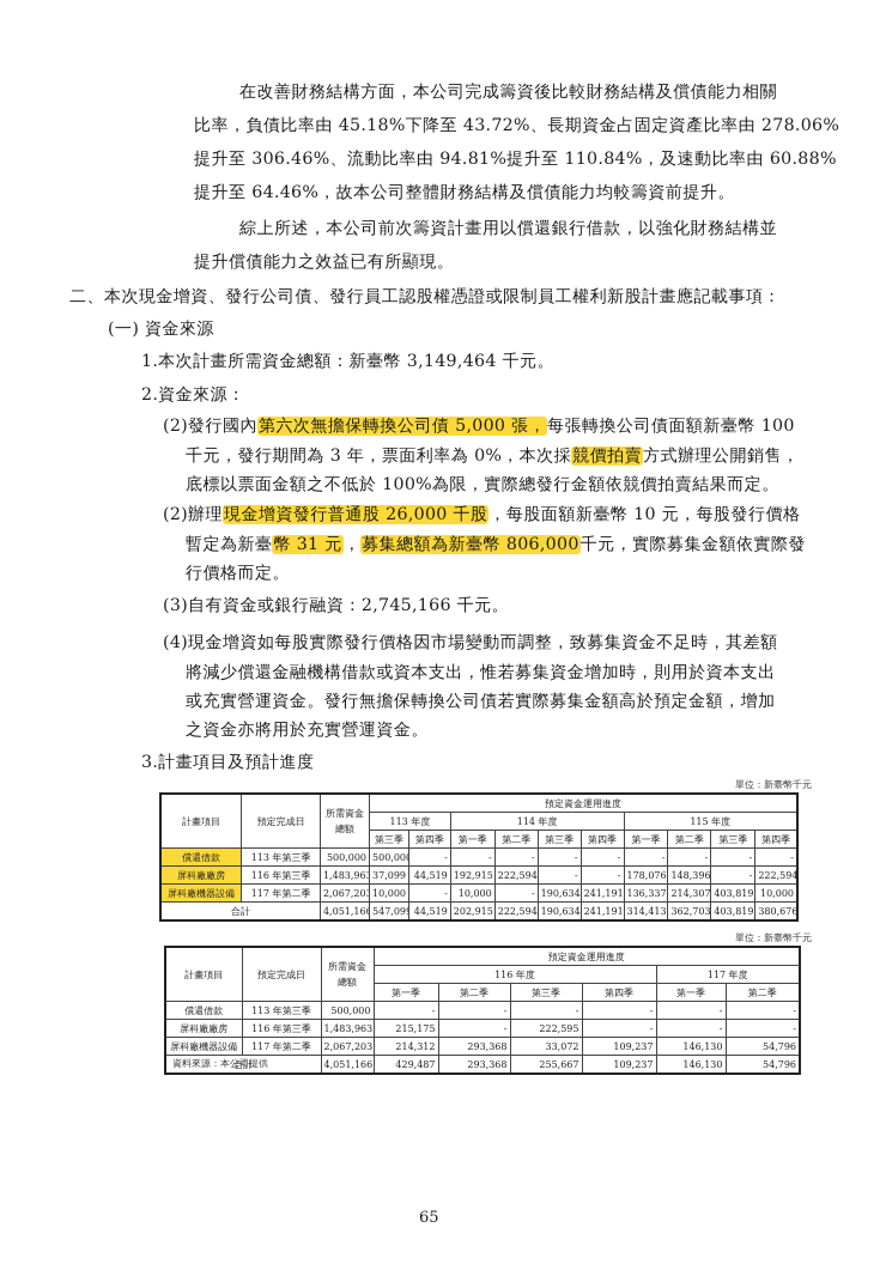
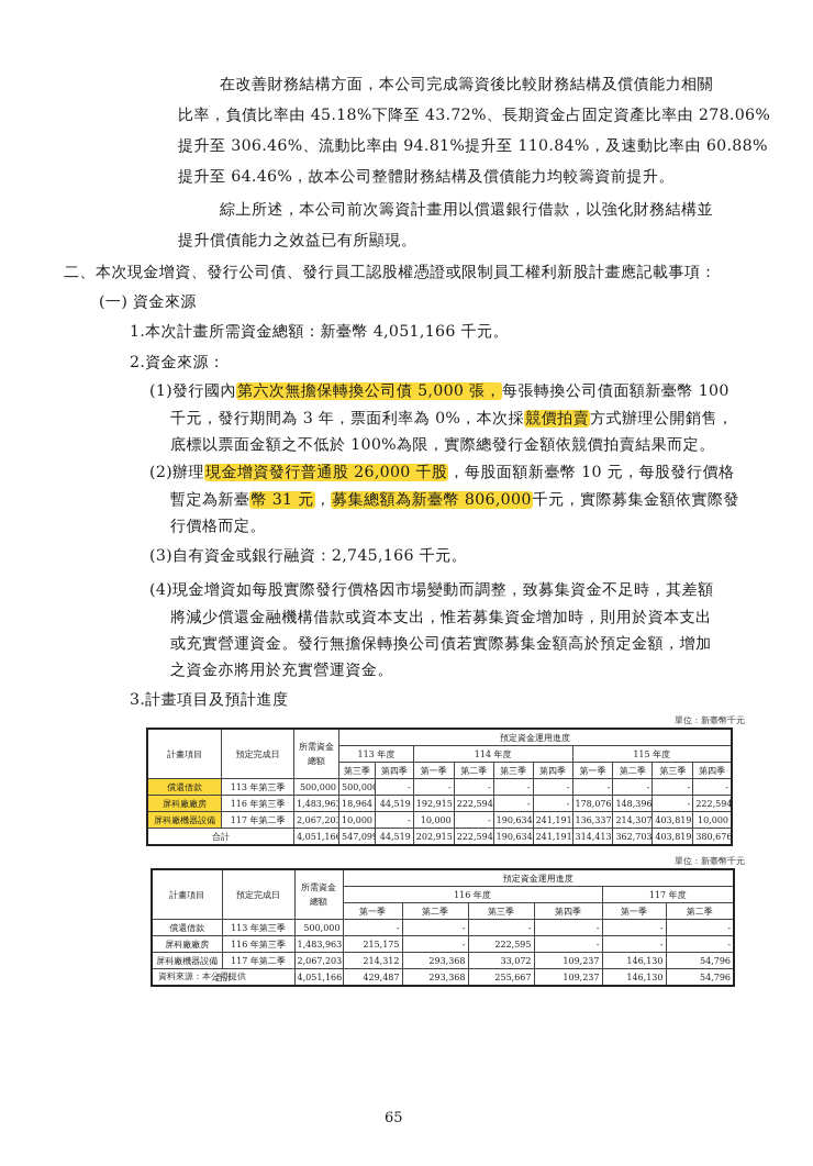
  在改善財務結構方面，本公司完成籌資後比較財務結構及償債能力相關
  比率，負債比率由 45.18%下降至 43.72%、長期資金占固定資產比率由 278.06%
  提升至 306.46%、流動比率由 94.81%提升至 110.84%，及速動比率由 60.88%
  提升至 64.46%，故本公司整體財務結構及償債能力均較籌資前提升。
  綜上所述，本公司前次籌資計畫用以償還銀行借款，以強化財務結構並
  提升償債能力之效益已有所顯現。
  二、本次現金增資、發行公司債、發行員工認股權憑證或限制員工權利新股計畫應記載事項：
  (一) 資金來源
- 1.本次計畫所需資金總額：新臺幣 3,149,464 千元。
+ 1.本次計畫所需資金總額：新臺幣 4,051,166 千元。
  2.資金來源：
- (2)發行國內第六次無擔保轉換公司債 5,000 張，每張轉換公司債面額新臺幣 100
+ (1)發行國內第六次無擔保轉換公司債 5,000 張，每張轉換公司債面額新臺幣 100
  千元，發行期間為 3 年，票面利率為 0%，本次採競價拍賣方式辦理公開銷售，
  底標以票面金額之不低於 100%為限，實際總發行金額依競價拍賣結果而定。
  (2)辦理現金增資發行普通股 26,000 千股，每股面額新臺幣 10 元，每股發行價格
  暫定為新臺幣 31 元，募集總額為新臺幣 806,000千元，實際募集金額依實際發
  行價格而定。
  (3)自有資金或銀行融資：2,745,166 千元。
  (4)現金增資如每股實際發行價格因市場變動而調整，致募集資金不足時，其差額
  將減少償還金融機構借款或資本支出，惟若募集資金增加時，則用於資本支出
  或充實營運資金。發行無擔保轉換公司債若實際募集金額高於預定金額，增加
  之資金亦將用於充實營運資金。
  3.計畫項目及預計進度
  單位：新臺幣千元
  計畫項目	預定完成日	所需資金總額	預定資金運用進度
  113 年度	114 年度	115 年度
  第三季	第四季	第一季	第二季	第三季	第四季	第一季	第二季	第三季	第四季
  償還借款	113 年第三季	500,000	500,00	-	-	-	-	-	-	-	-	-
- 屏科廠廠房	116 年第三季	1,483,963	37,099	44,519	192,915	222,594	-	-	178,076	148,396	-	222,594
+ 屏科廠廠房	116 年第三季	1,483,963	18,964	44,519	192,915	222,594	-	-	178,076	148,396	-	222,594
  屏科廠機器設備	117 年第二季	2,067,203	10,000	-	10,000	-	190,634	241,191	136,337	214,307	403,819	10,000
  合計	4,051,166	547,09	44,519	202,915	222,594	190,634	241,191	314,413	362,703	403,819	380,676
  單位：新臺幣千元
  計畫項目	預定完成日	所需資金總額	預定資金運用進度
  116 年度	117 年度
  第一季	第二季	第三季	第四季	第一季	第二季
  償還借款	113 年第三季	500,000	-	-	-	-	-	-
  屏科廠廠房	116 年第三季	1,483,963	215,175	-	222,595	-	-	-
  屏科廠機器設備	117 年第二季	2,067,203	214,312	293,368	33,072	109,237	146,130	54,796
  合計	4,051,166	429,487	293,368	255,667	109,237	146,130	54,796
  資料來源：本公司提供
  65
